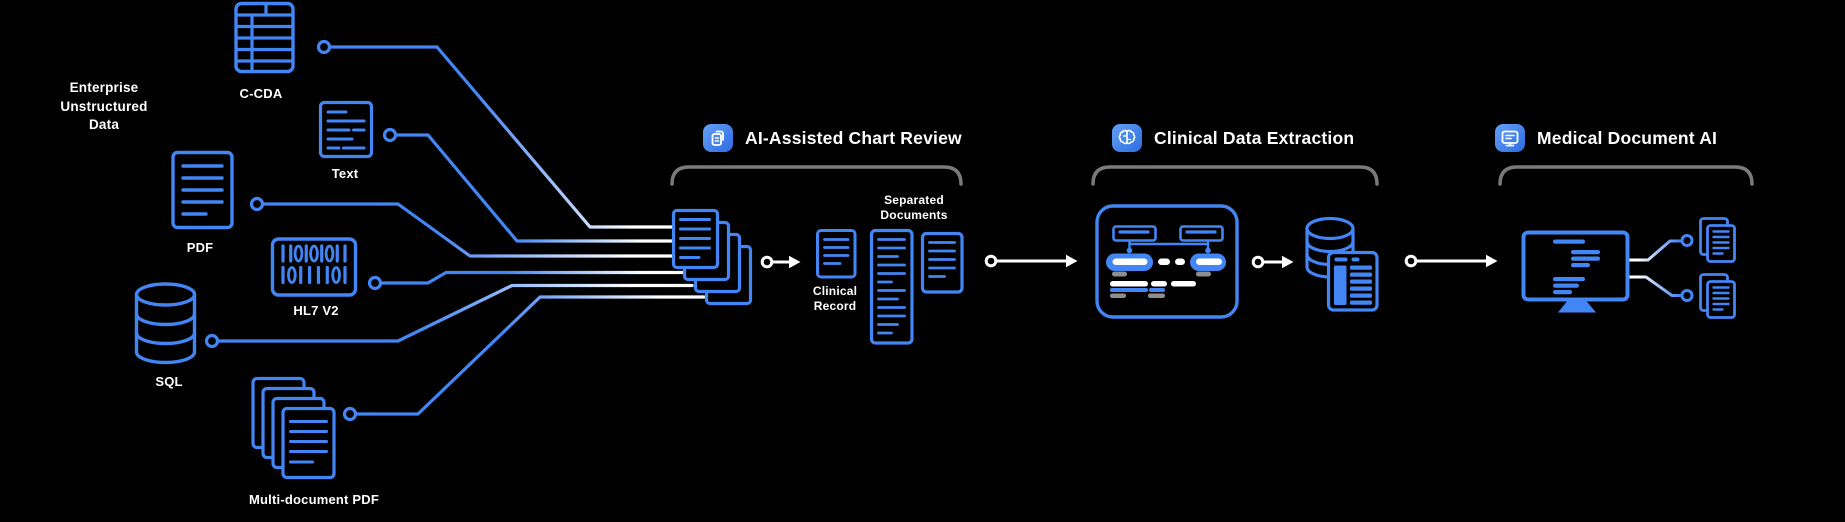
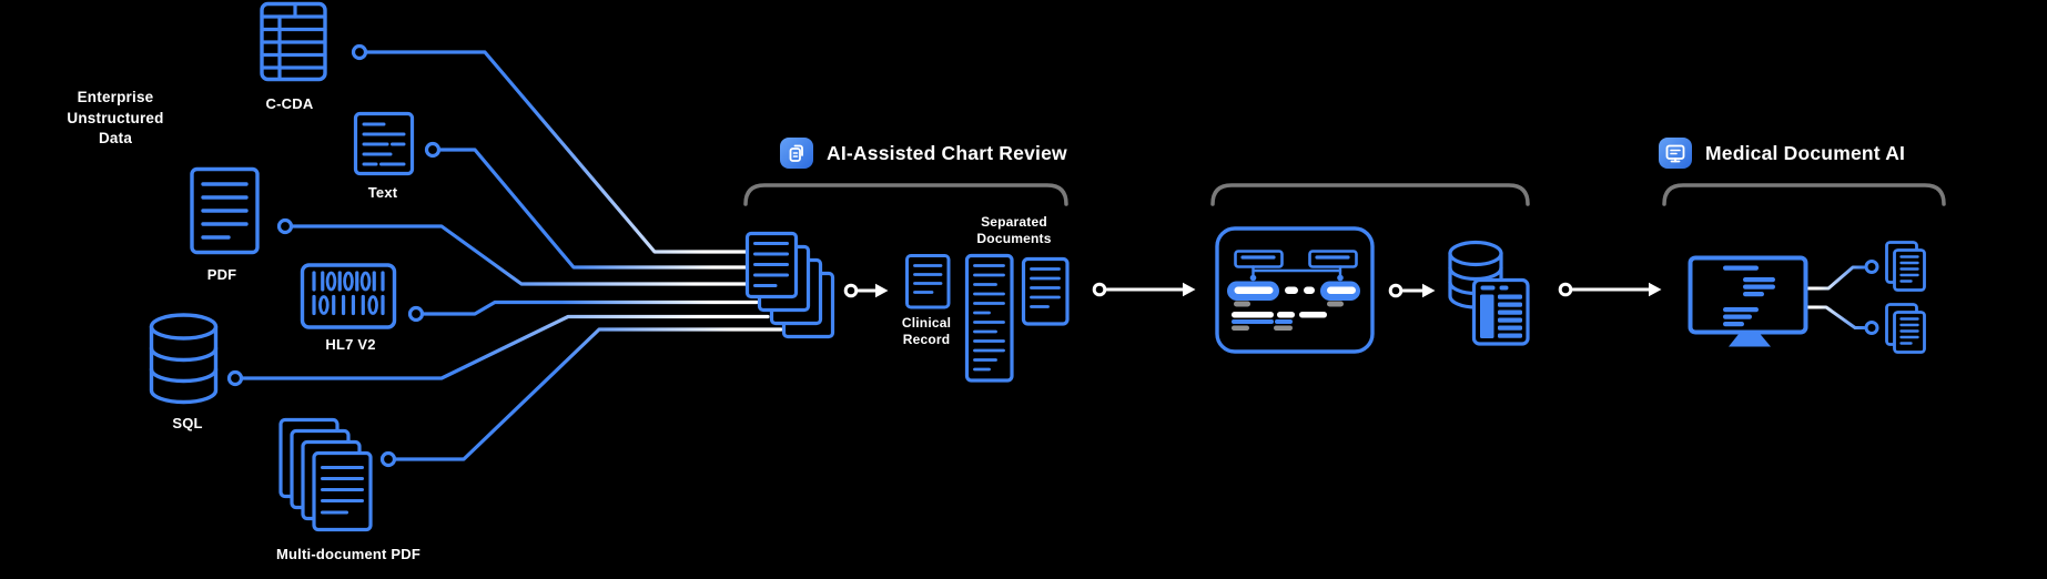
  Enterprise
  Unstructured
  Data
  C-CDA
  Text
  PDF
  HL7 V2
  SQL
  Multi-document PDF
  Clinical
  Record
  Separated
  Documents
  AI-Assisted Chart Review
- Clinical Data Extraction
  Medical Document AI
